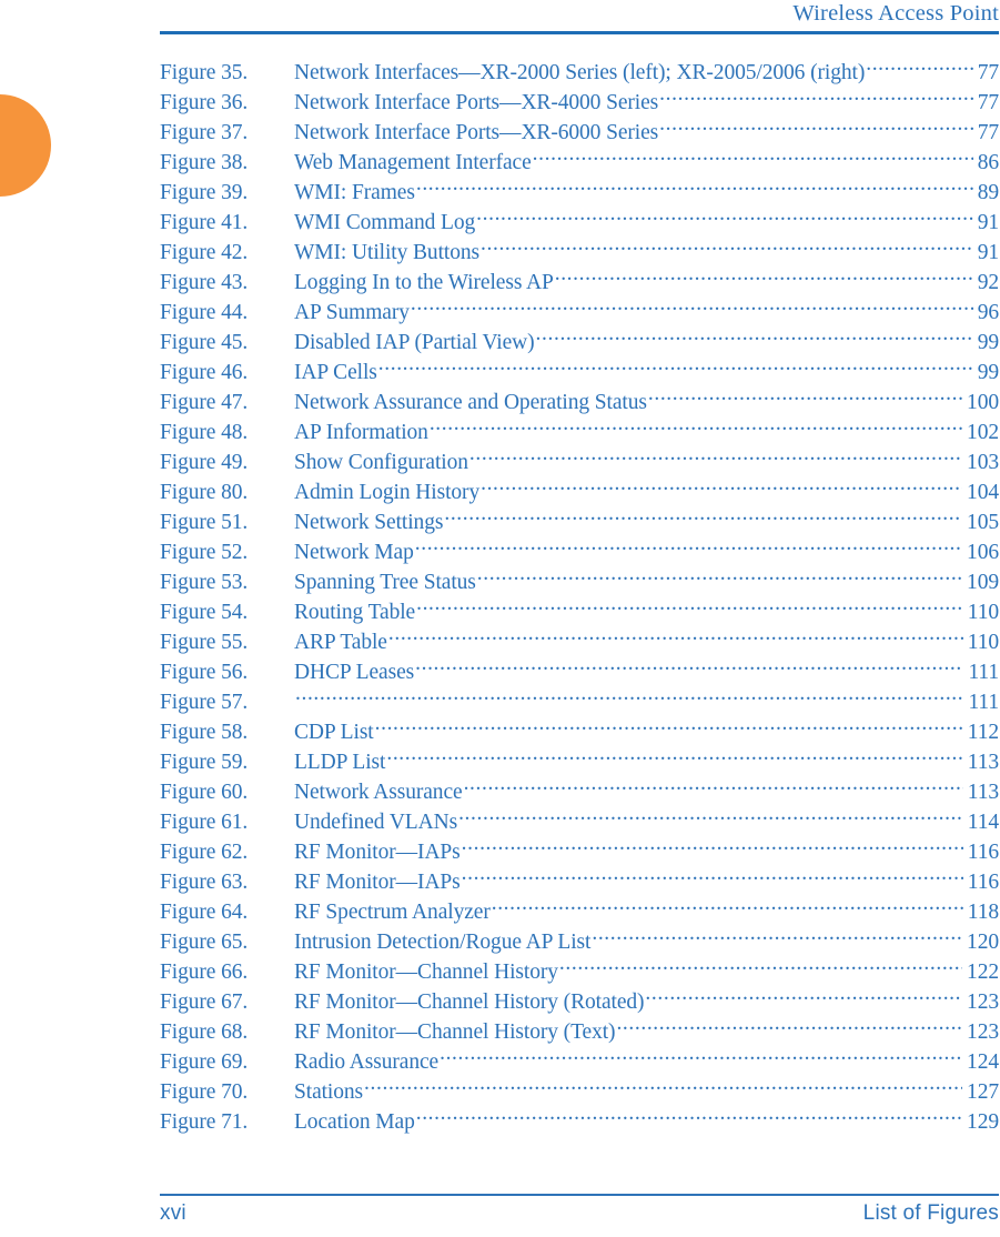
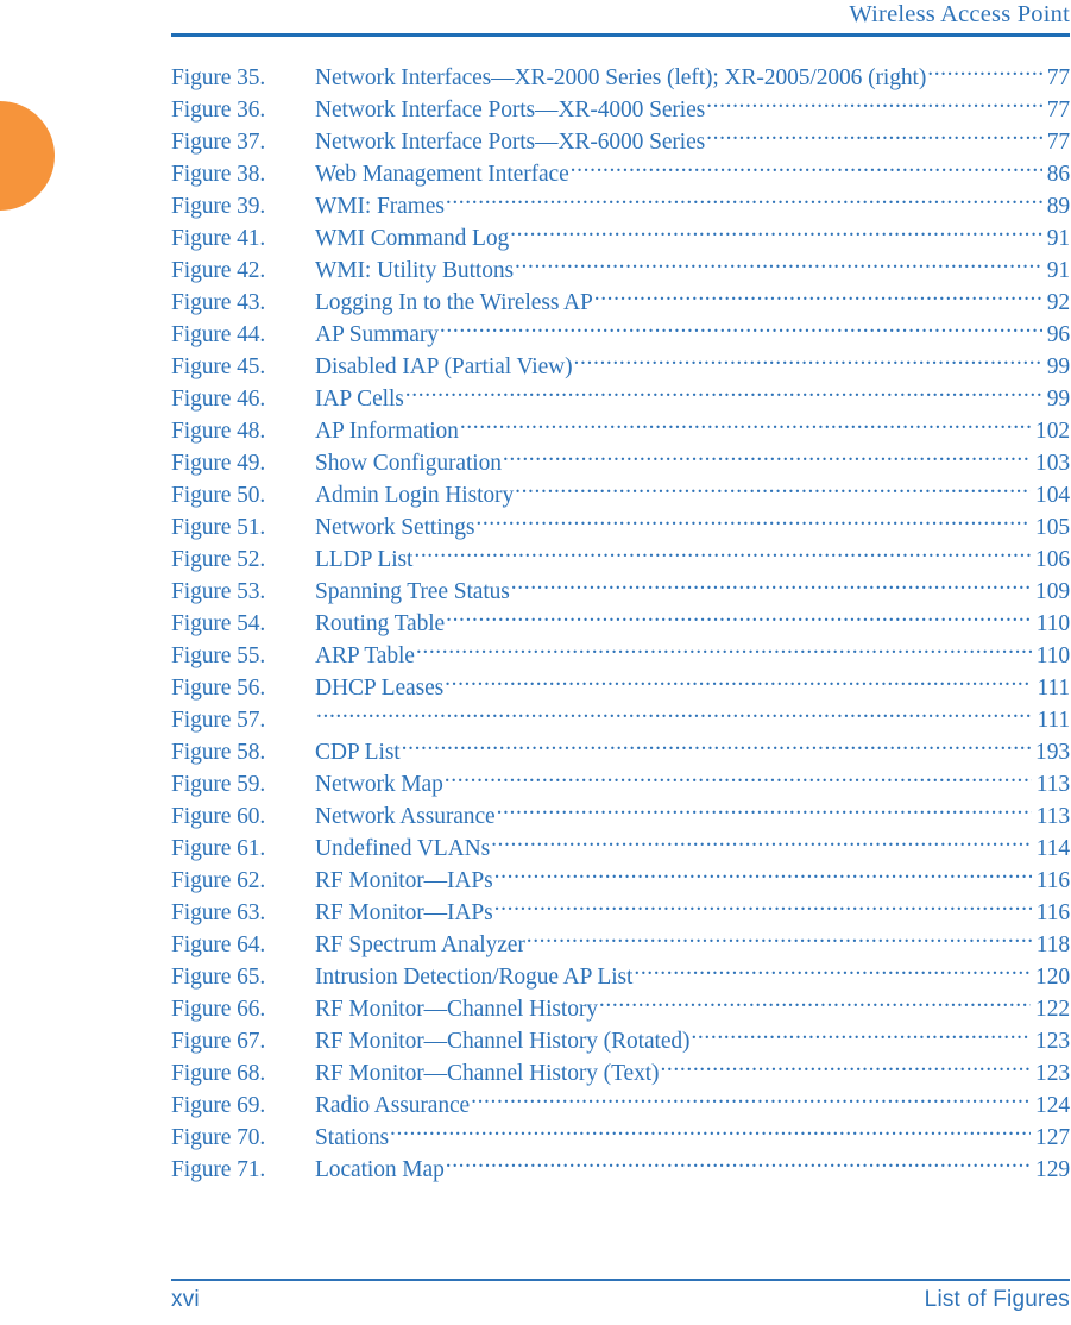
  Wireless Access Point
  Figure 35.
  Network Interfaces—XR-2000 Series (left); XR-2005/2006 (right)
  77
  Figure 36.
  Network Interface Ports—XR-4000 Series
  77
  Figure 37.
  Network Interface Ports—XR-6000 Series
  77
  Figure 38.
  Web Management Interface
  86
  Figure 39.
  WMI: Frames
  89
  Figure 41.
  WMI Command Log
  91
  Figure 42.
  WMI: Utility Buttons
  91
  Figure 43.
  Logging In to the Wireless AP
  92
  Figure 44.
  AP Summary
  96
  Figure 45.
  Disabled IAP (Partial View)
  99
  Figure 46.
  IAP Cells
  99
- Figure 47.
- Network Assurance and Operating Status
- 100
  Figure 48.
  AP Information
  102
  Figure 49.
  Show Configuration
  103
- Figure 80.
+ Figure 50.
  Admin Login History
  104
  Figure 51.
  Network Settings
  105
  Figure 52.
- Network Map
+ LLDP List
  106
  Figure 53.
  Spanning Tree Status
  109
  Figure 54.
  Routing Table
  110
  Figure 55.
  ARP Table
  110
  Figure 56.
  DHCP Leases
  111
  Figure 57.
  111
  Figure 58.
  CDP List
- 112
+ 193
  Figure 59.
- LLDP List
+ Network Map
  113
  Figure 60.
  Network Assurance
  113
  Figure 61.
  Undefined VLANs
  114
  Figure 62.
  RF Monitor—IAPs
  116
  Figure 63.
  RF Monitor—IAPs
  116
  Figure 64.
  RF Spectrum Analyzer
  118
  Figure 65.
  Intrusion Detection/Rogue AP List
  120
  Figure 66.
  RF Monitor—Channel History
  122
  Figure 67.
  RF Monitor—Channel History (Rotated)
  123
  Figure 68.
  RF Monitor—Channel History (Text)
  123
  Figure 69.
  Radio Assurance
  124
  Figure 70.
  Stations
  127
  Figure 71.
  Location Map
  129
  xvi
  List of Figures
